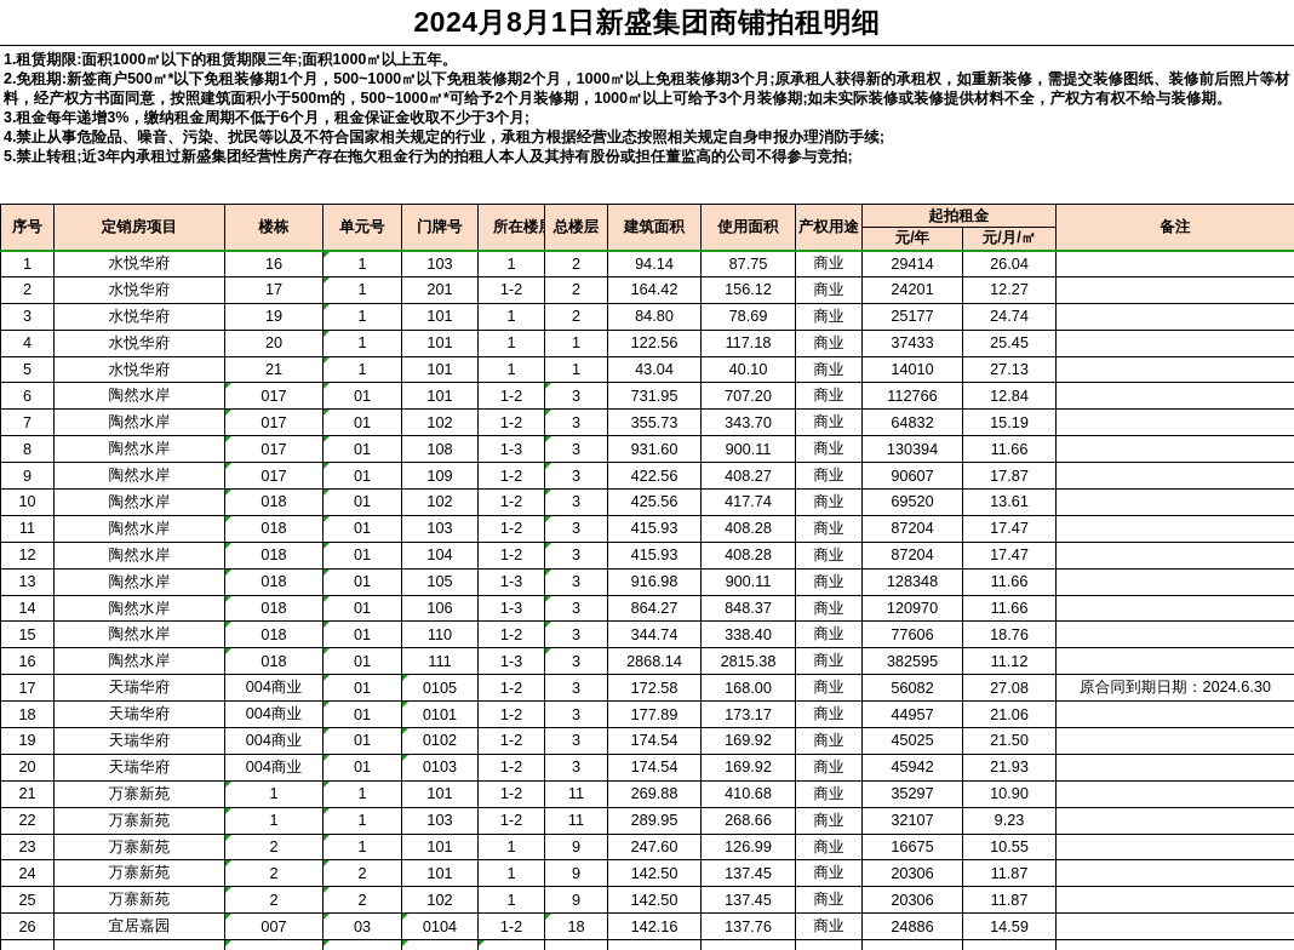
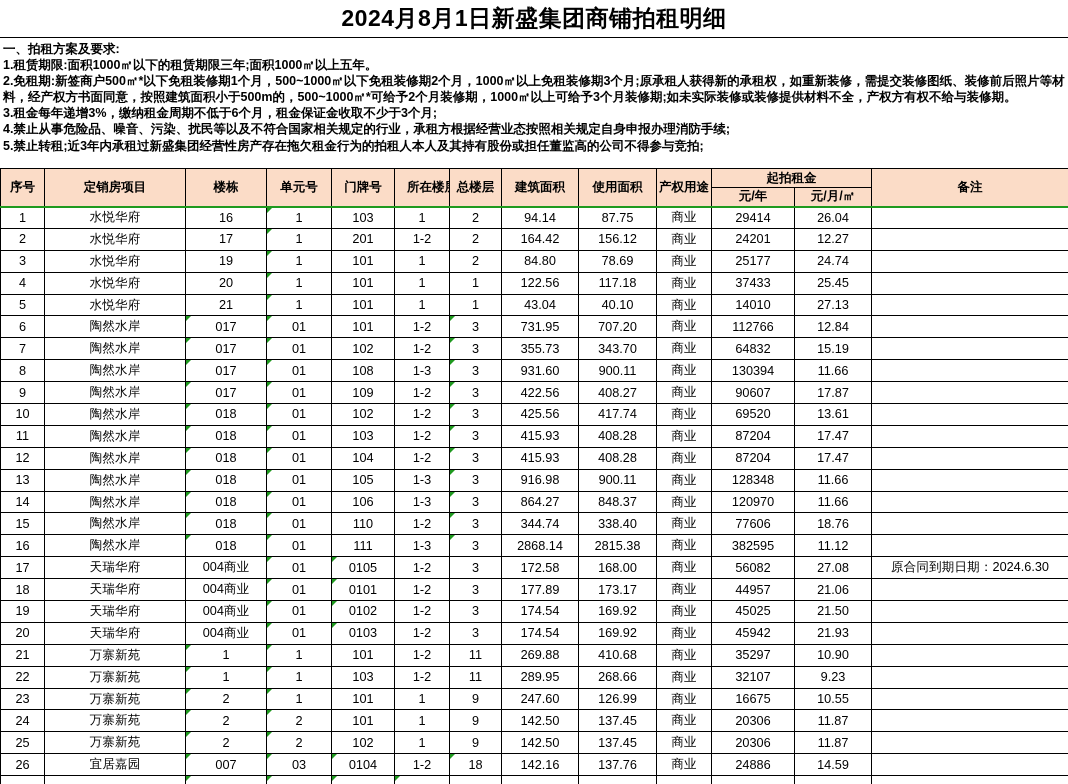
  2024月8月1日新盛集团商铺拍租明细
+ 一、拍租方案及要求:
  1.租赁期限:面积1000㎡以下的租赁期限三年;面积1000㎡以上五年。
  2.免租期:新签商户500㎡*以下免租装修期1个月，500~1000㎡以下免租装修期2个月，1000㎡以上免租装修期3个月;原承租人获得新的承租权，如重新装修，需提交装修图纸、装修前后照片等材料，经产权方书面同意，按照建筑面积小于500m的，500~1000㎡*可给予2个月装修期，1000㎡以上可给予3个月装修期;如未实际装修或装修提供材料不全，产权方有权不给与装修期。
  3.租金每年递增3%，缴纳租金周期不低于6个月，租金保证金收取不少于3个月;
  4.禁止从事危险品、噪音、污染、扰民等以及不符合国家相关规定的行业，承租方根据经营业态按照相关规定自身申报办理消防手续;
  5.禁止转租;近3年内承租过新盛集团经营性房产存在拖欠租金行为的拍租人本人及其持有股份或担任董监高的公司不得参与竞拍;
  序号	定销房项目	楼栋	单元号	门牌号	所在楼	总楼层	建筑面积	使用面积	产权用途	起拍租金	备注
  元/年	元/月/㎡
  1	水悦华府	16	1	103	1	2	94.14	87.75	商业	29414	26.04
  2	水悦华府	17	1	201	1-2	2	164.42	156.12	商业	24201	12.27
  3	水悦华府	19	1	101	1	2	84.80	78.69	商业	25177	24.74
  4	水悦华府	20	1	101	1	1	122.56	117.18	商业	37433	25.45
  5	水悦华府	21	1	101	1	1	43.04	40.10	商业	14010	27.13
  6	陶然水岸	017	01	101	1-2	3	731.95	707.20	商业	112766	12.84
  7	陶然水岸	017	01	102	1-2	3	355.73	343.70	商业	64832	15.19
  8	陶然水岸	017	01	108	1-3	3	931.60	900.11	商业	130394	11.66
  9	陶然水岸	017	01	109	1-2	3	422.56	408.27	商业	90607	17.87
  10	陶然水岸	018	01	102	1-2	3	425.56	417.74	商业	69520	13.61
  11	陶然水岸	018	01	103	1-2	3	415.93	408.28	商业	87204	17.47
  12	陶然水岸	018	01	104	1-2	3	415.93	408.28	商业	87204	17.47
  13	陶然水岸	018	01	105	1-3	3	916.98	900.11	商业	128348	11.66
  14	陶然水岸	018	01	106	1-3	3	864.27	848.37	商业	120970	11.66
  15	陶然水岸	018	01	110	1-2	3	344.74	338.40	商业	77606	18.76
  16	陶然水岸	018	01	111	1-3	3	2868.14	2815.38	商业	382595	11.12
  17	天瑞华府	004商业	01	0105	1-2	3	172.58	168.00	商业	56082	27.08	原合同到期日期：2024.6.30
  18	天瑞华府	004商业	01	0101	1-2	3	177.89	173.17	商业	44957	21.06
  19	天瑞华府	004商业	01	0102	1-2	3	174.54	169.92	商业	45025	21.50
  20	天瑞华府	004商业	01	0103	1-2	3	174.54	169.92	商业	45942	21.93
  21	万寨新苑	1	1	101	1-2	11	269.88	410.68	商业	35297	10.90
  22	万寨新苑	1	1	103	1-2	11	289.95	268.66	商业	32107	9.23
  23	万寨新苑	2	1	101	1	9	247.60	126.99	商业	16675	10.55
  24	万寨新苑	2	2	101	1	9	142.50	137.45	商业	20306	11.87
  25	万寨新苑	2	2	102	1	9	142.50	137.45	商业	20306	11.87
  26	宜居嘉园	007	03	0104	1-2	18	142.16	137.76	商业	24886	14.59
